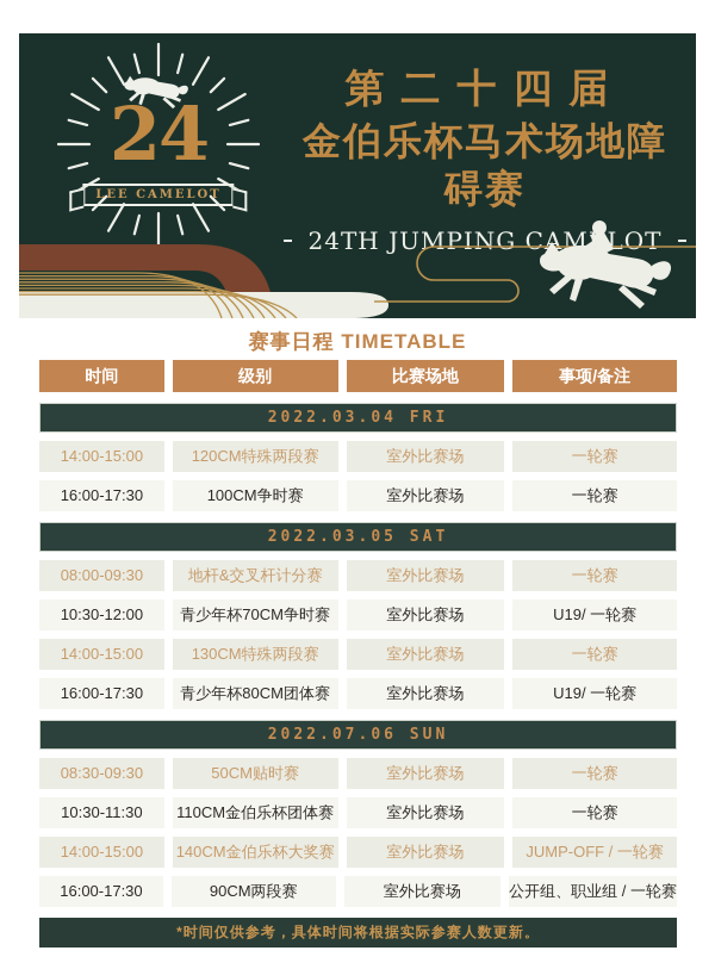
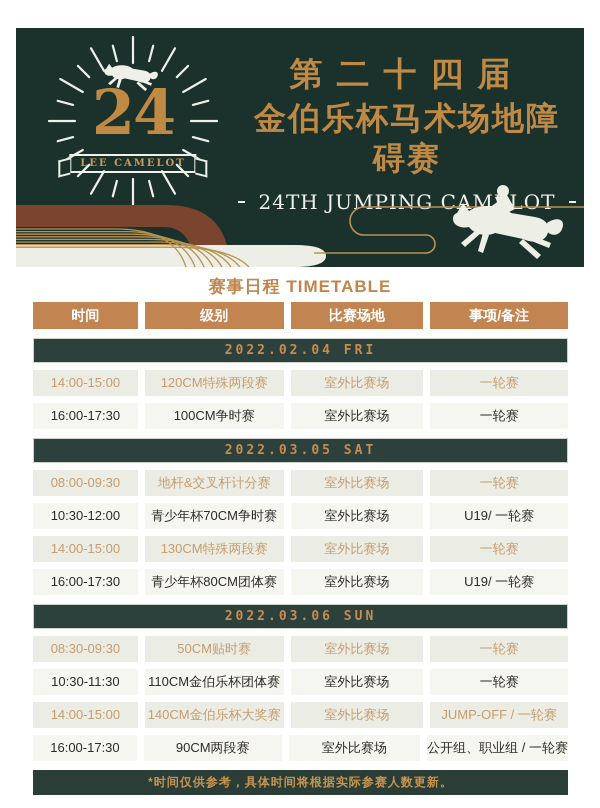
  24
  LEE CAMELOT
  第二十四届
  金伯乐杯马术场地障碍赛
  24TH JUMPING CAMLOT
  赛事日程 TIMETABLE
  时间
  级别
  比赛场地
  事项/备注
- 2022.03.04 FRI
+ 2022.02.04 FRI
  14:00-15:00
  120CM特殊两段赛
  室外比赛场
  一轮赛
  16:00-17:30
  100CM争时赛
  室外比赛场
  一轮赛
  2022.03.05 SAT
  08:00-09:30
  地杆&交叉杆计分赛
  室外比赛场
  一轮赛
  10:30-12:00
  青少年杯70CM争时赛
  室外比赛场
  U19/ 一轮赛
  14:00-15:00
  130CM特殊两段赛
  室外比赛场
  一轮赛
  16:00-17:30
  青少年杯80CM团体赛
  室外比赛场
  U19/ 一轮赛
- 2022.07.06 SUN
+ 2022.03.06 SUN
  08:30-09:30
  50CM贴时赛
  室外比赛场
  一轮赛
  10:30-11:30
  110CM金伯乐杯团体赛
  室外比赛场
  一轮赛
  14:00-15:00
  140CM金伯乐杯大奖赛
  室外比赛场
  JUMP-OFF / 一轮赛
  16:00-17:30
  90CM两段赛
  室外比赛场
  公开组、职业组 / 一轮赛
  *时间仅供参考，具体时间将根据实际参赛人数更新。
